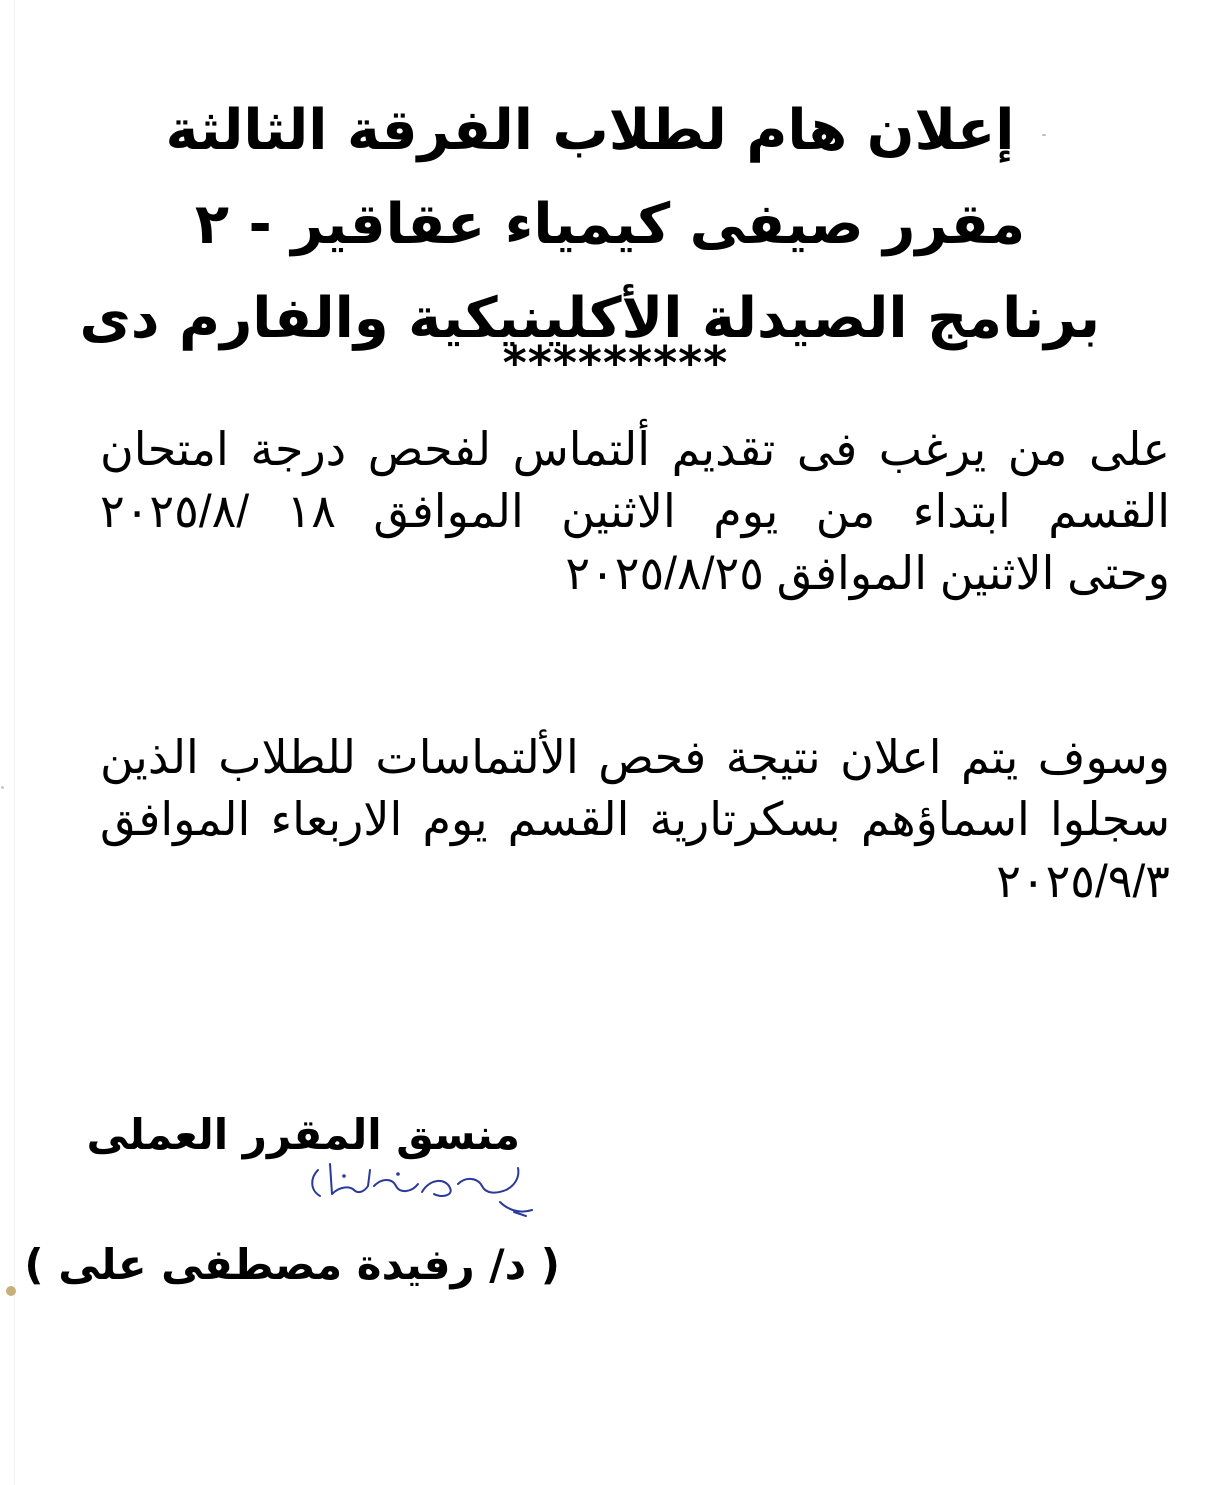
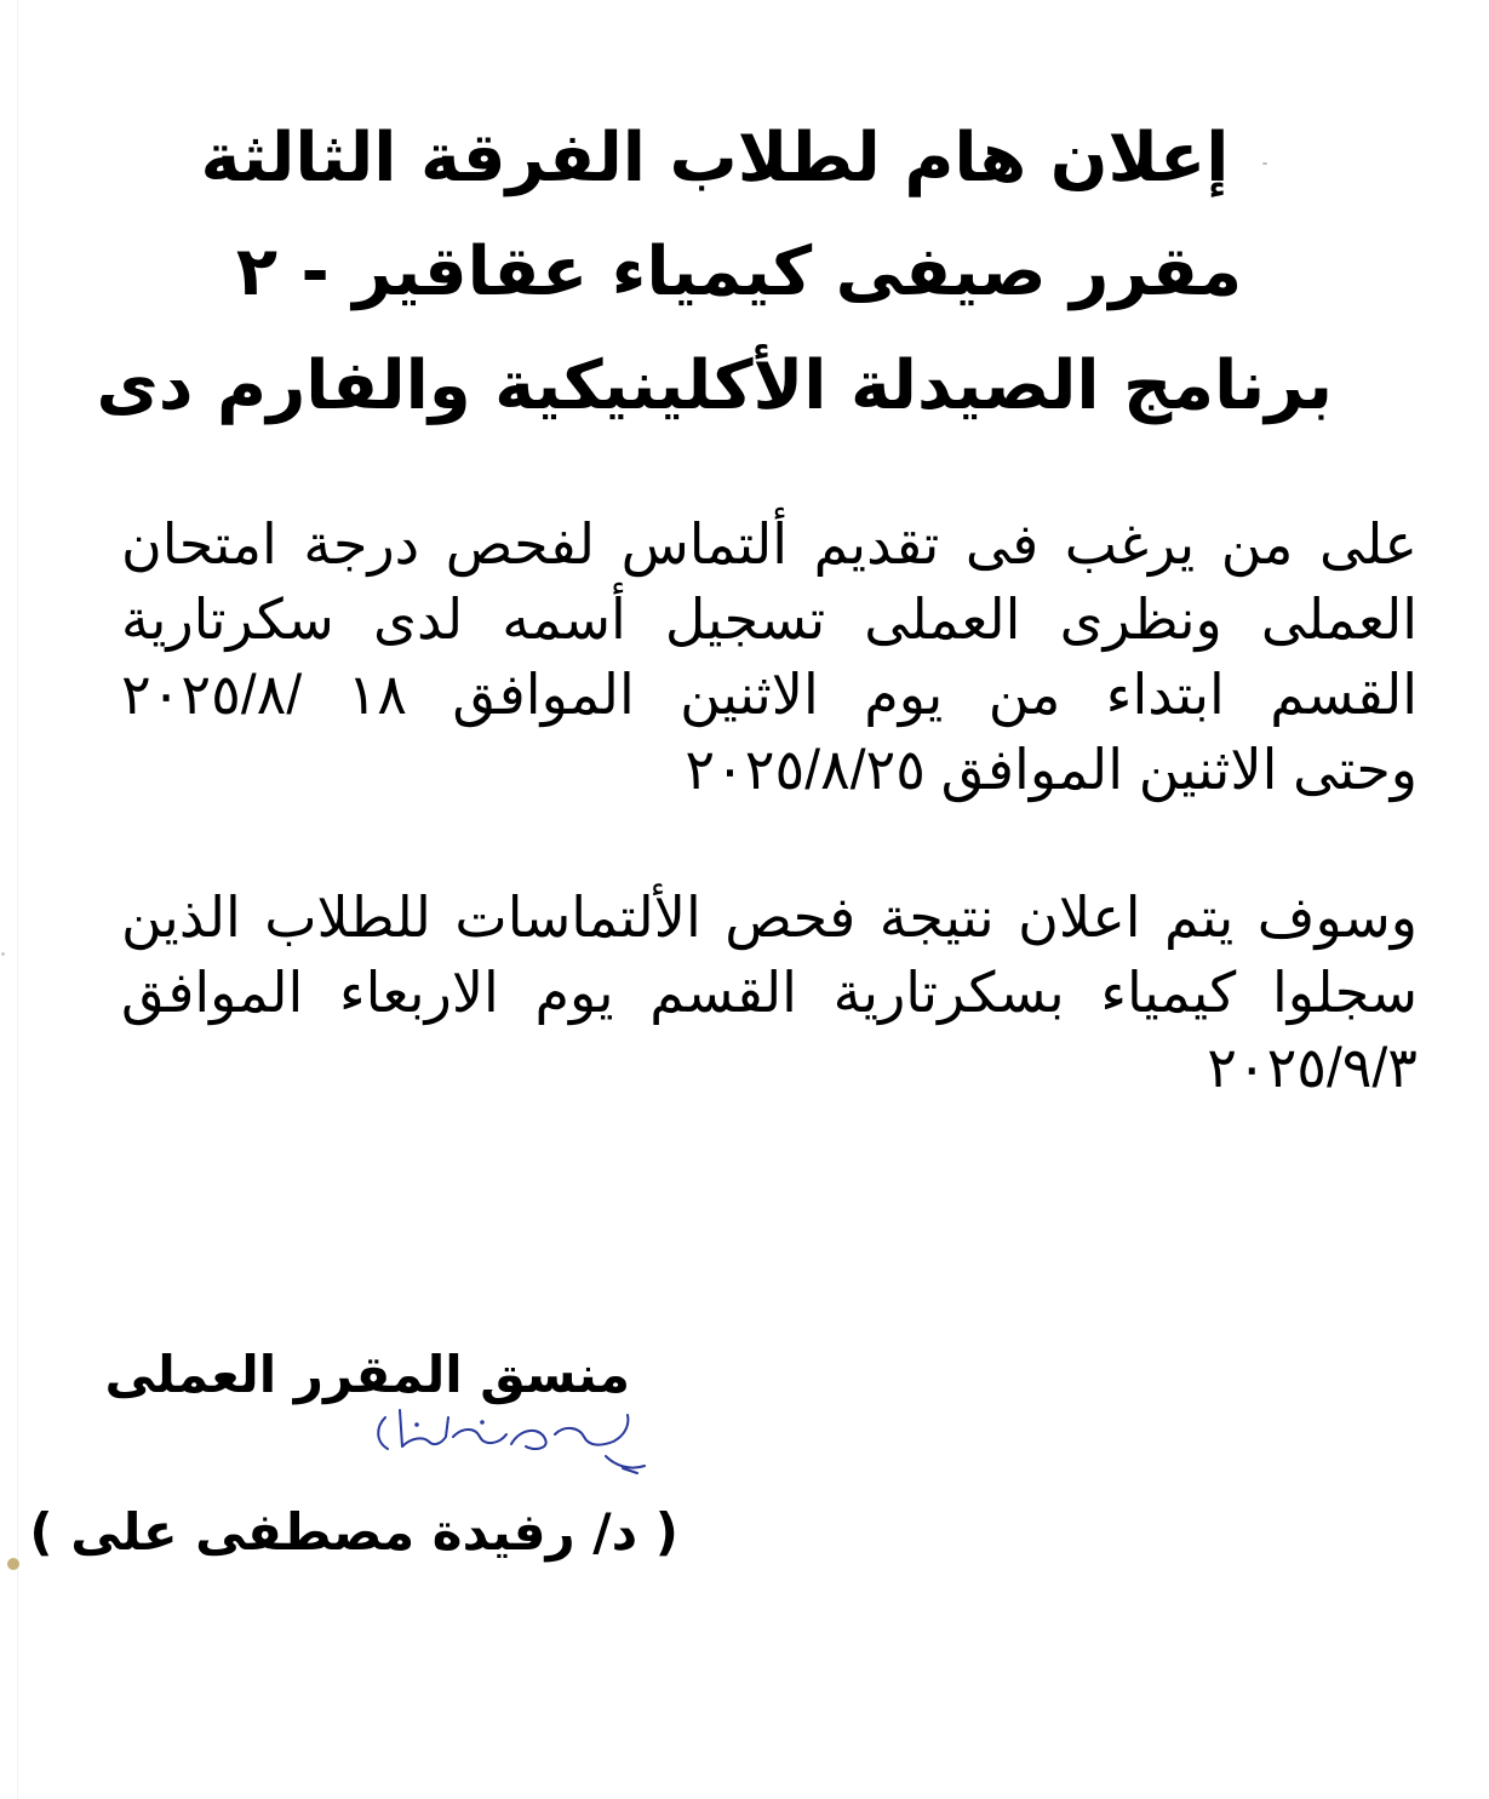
  إعلان هام لطلاب الفرقة الثالثة
  مقرر صيفى كيمياء عقاقير - ٢
  برنامج الصيدلة الأكلينيكية والفارم دى
- *********
  على من يرغب فى تقديم ألتماس لفحص درجة امتحان
+ العملى ونظرى العملى تسجيل أسمه لدى سكرتارية
  القسم ابتداء من يوم الاثنين الموافق ١٨ /٢٠٢٥/٨
  وحتى الاثنين الموافق ٢٠٢٥/٨/٢٥
  وسوف يتم اعلان نتيجة فحص الألتماسات للطلاب الذين
- سجلوا اسماؤهم بسكرتارية القسم يوم الاربعاء الموافق
+ سجلوا كيمياء بسكرتارية القسم يوم الاربعاء الموافق
  ٢٠٢٥/٩/٣
  منسق المقرر العملى
  ( د/ رفيدة مصطفى على )
